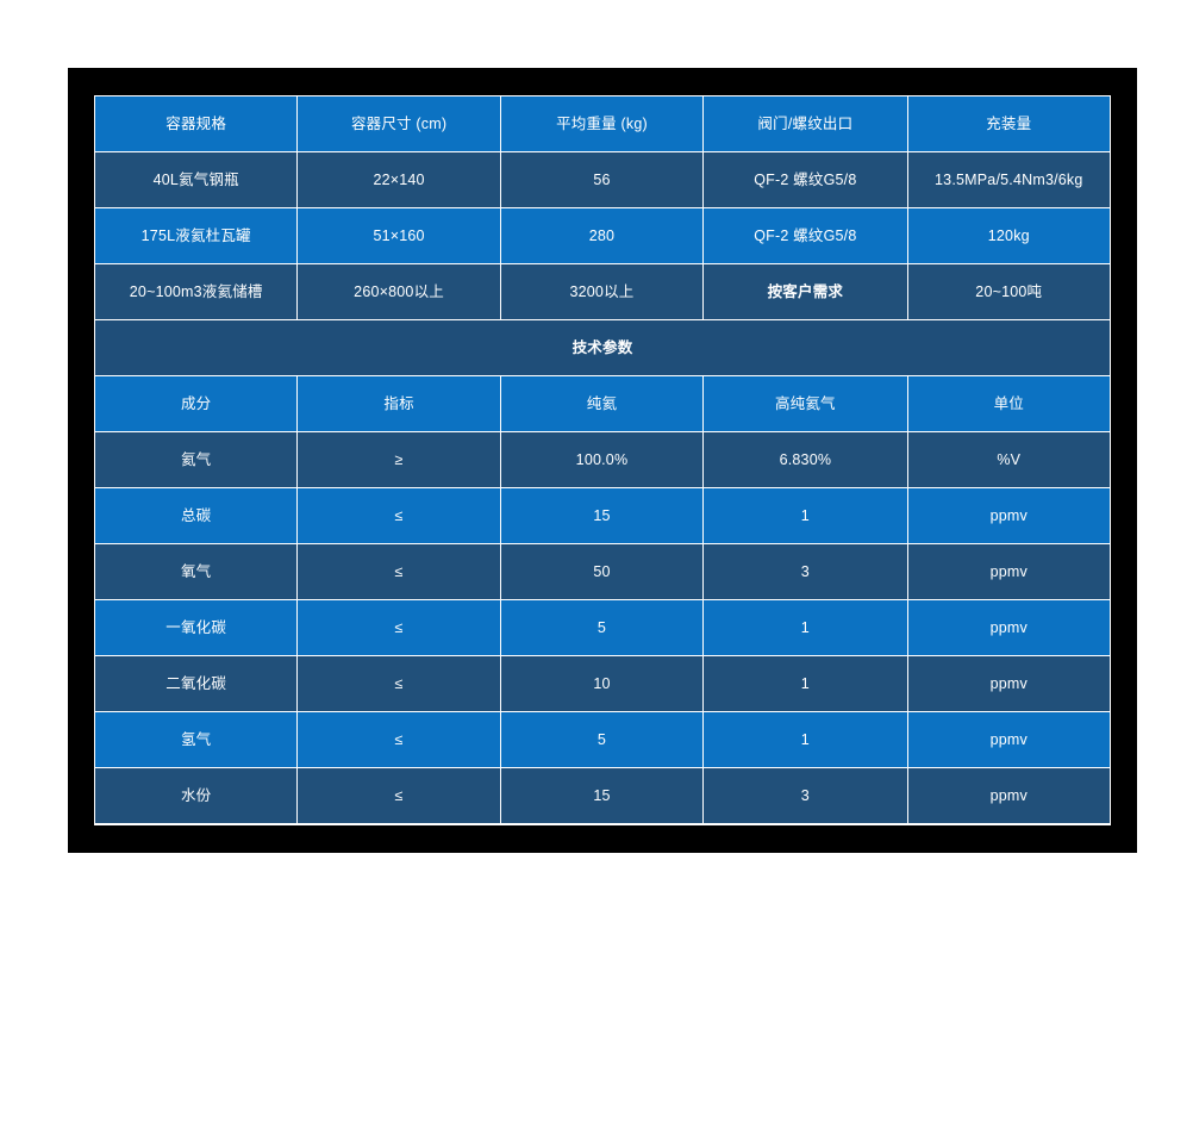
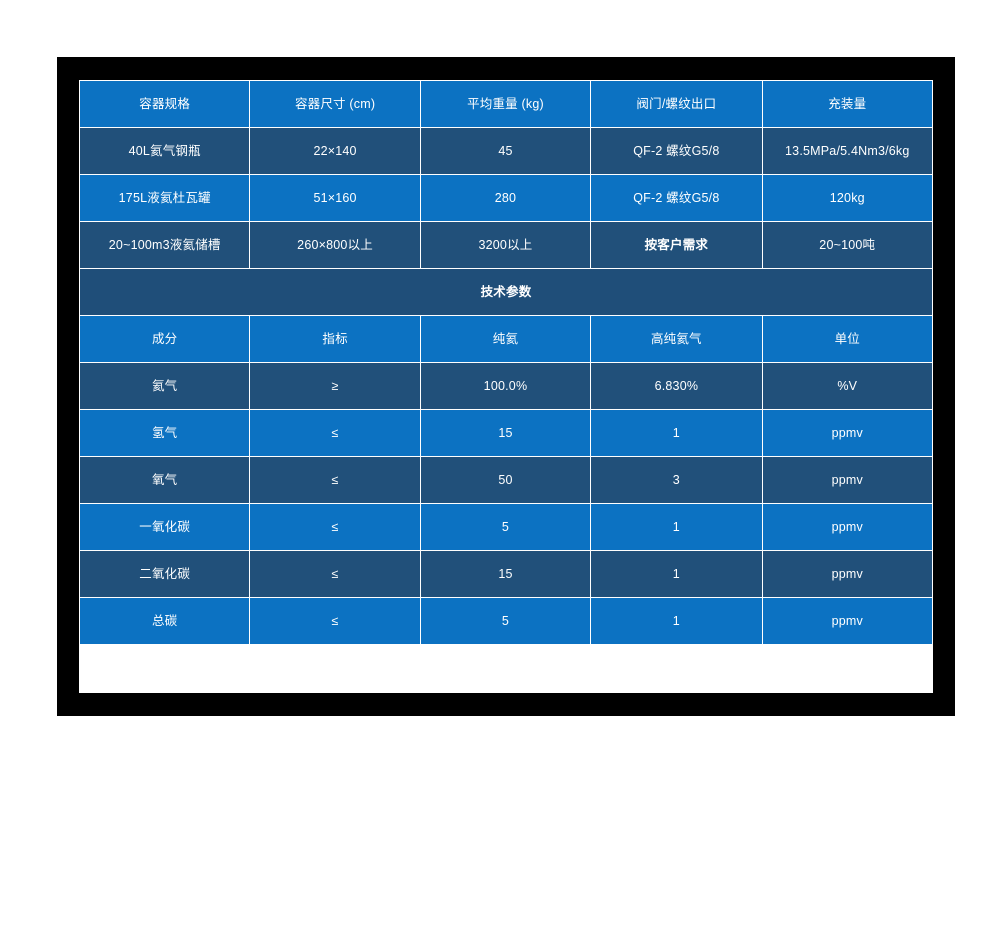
  容器规格	容器尺寸 (cm)	平均重量 (kg)	阀门/螺纹出口	充装量
- 40L氦气钢瓶	22×140	56	QF-2 螺纹G5/8	13.5MPa/5.4Nm3/6kg
+ 40L氦气钢瓶	22×140	45	QF-2 螺纹G5/8	13.5MPa/5.4Nm3/6kg
  175L液氦杜瓦罐	51×160	280	QF-2 螺纹G5/8	120kg
  20~100m3液氦储槽	260×800以上	3200以上	按客户需求	20~100吨
  技术参数
  成分	指标	纯氦	高纯氦气	单位
  氦气	≥	100.0%	6.830%	%V
- 总碳	≤	15	1	ppmv
+ 氢气	≤	15	1	ppmv
  氧气	≤	50	3	ppmv
  一氧化碳	≤	5	1	ppmv
- 二氧化碳	≤	10	1	ppmv
+ 二氧化碳	≤	15	1	ppmv
- 氢气	≤	5	1	ppmv
+ 总碳	≤	5	1	ppmv
- 水份	≤	15	3	ppmv
